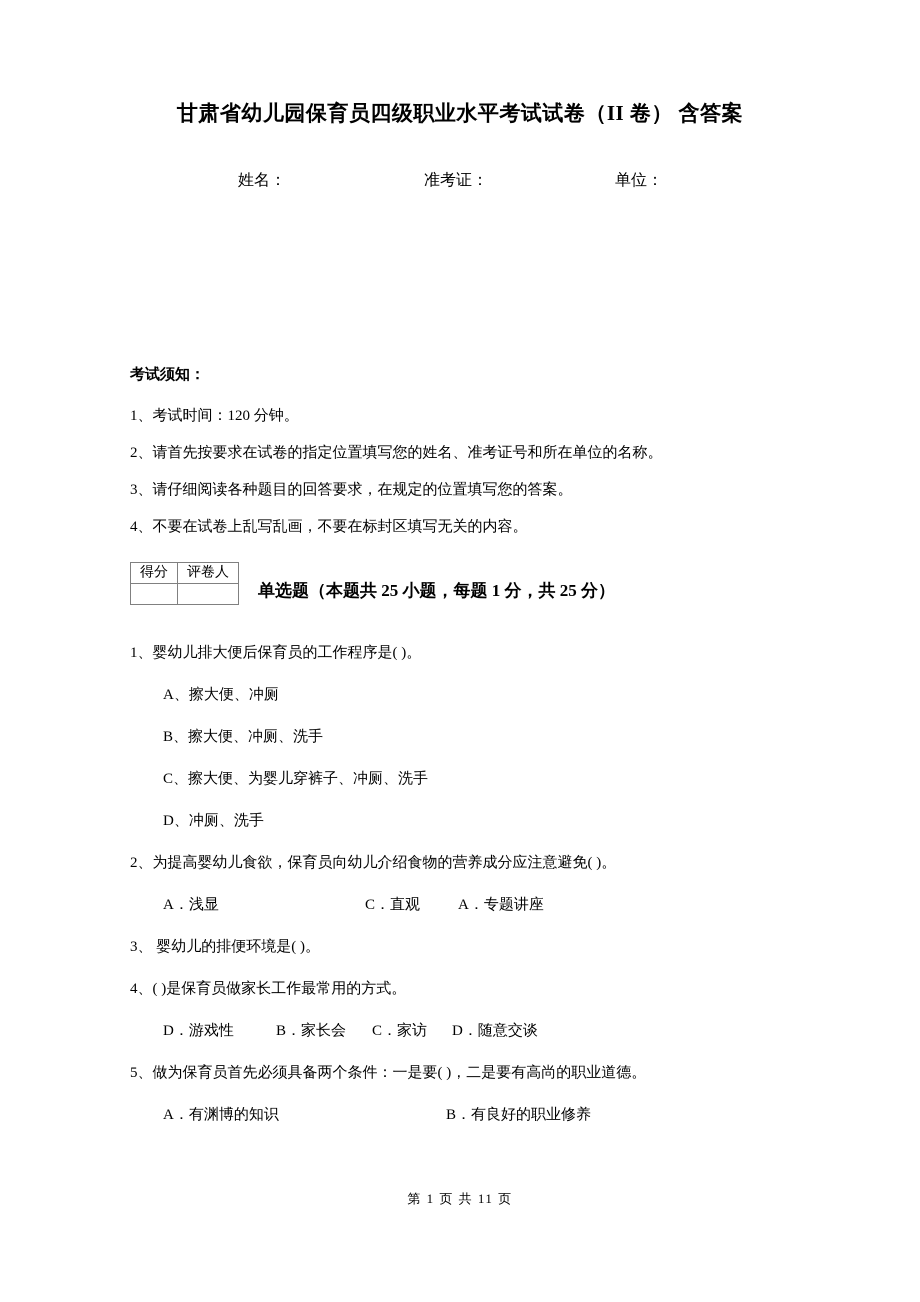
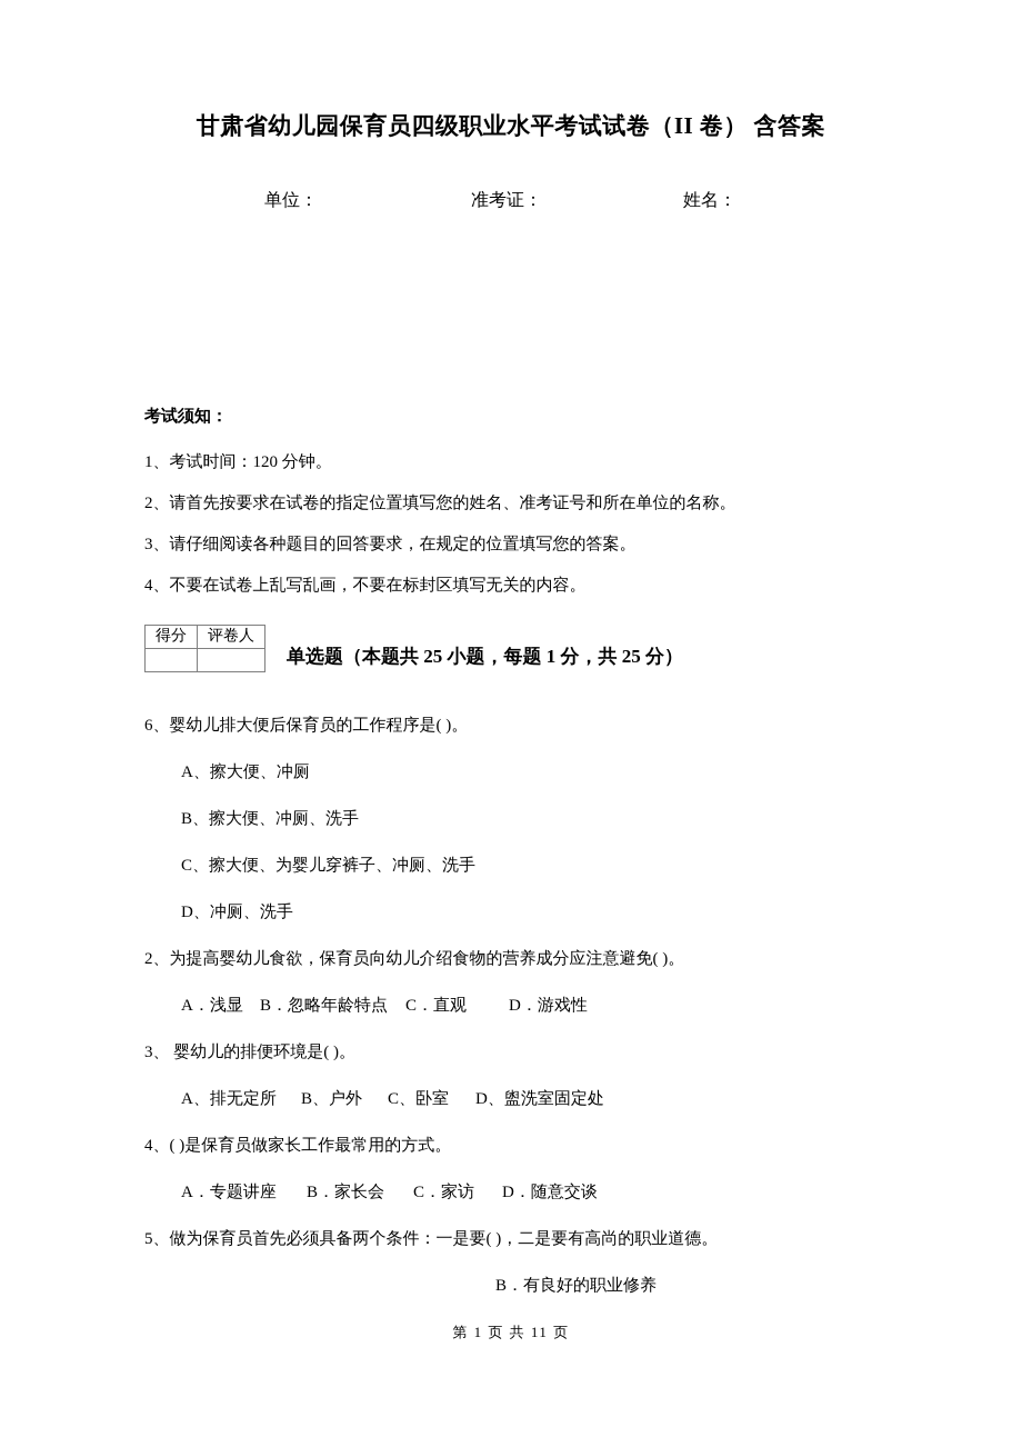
  甘肃省幼儿园保育员四级职业水平考试试卷（II 卷） 含答案
- 姓名：
+ 单位：
  准考证：
- 单位：
+ 姓名：
  考试须知：
  1、考试时间：120 分钟。
  2、请首先按要求在试卷的指定位置填写您的姓名、准考证号和所在单位的名称。
  3、请仔细阅读各种题目的回答要求，在规定的位置填写您的答案。
  4、不要在试卷上乱写乱画，不要在标封区填写无关的内容。
  得分	评卷人
  单选题（本题共 25 小题，每题 1 分，共 25 分）
- 1、婴幼儿排大便后保育员的工作程序是( )。
+ 6、婴幼儿排大便后保育员的工作程序是( )。
  A、擦大便、冲厕
  B、擦大便、冲厕、洗手
  C、擦大便、为婴儿穿裤子、冲厕、洗手
  D、冲厕、洗手
  2、为提高婴幼儿食欲，保育员向幼儿介绍食物的营养成分应注意避免( )。
  A．浅显
+ B．忽略年龄特点
  C．直观
- A．专题讲座
+ D．游戏性
  3、 婴幼儿的排便环境是( )。
+ A、排无定所
+ B、户外
+ C、卧室
+ D、盥洗室固定处
  4、( )是保育员做家长工作最常用的方式。
- D．游戏性
+ A．专题讲座
  B．家长会
  C．家访
  D．随意交谈
  5、做为保育员首先必须具备两个条件：一是要( )，二是要有高尚的职业道德。
- A．有渊博的知识
  B．有良好的职业修养
  第 1 页 共 11 页
